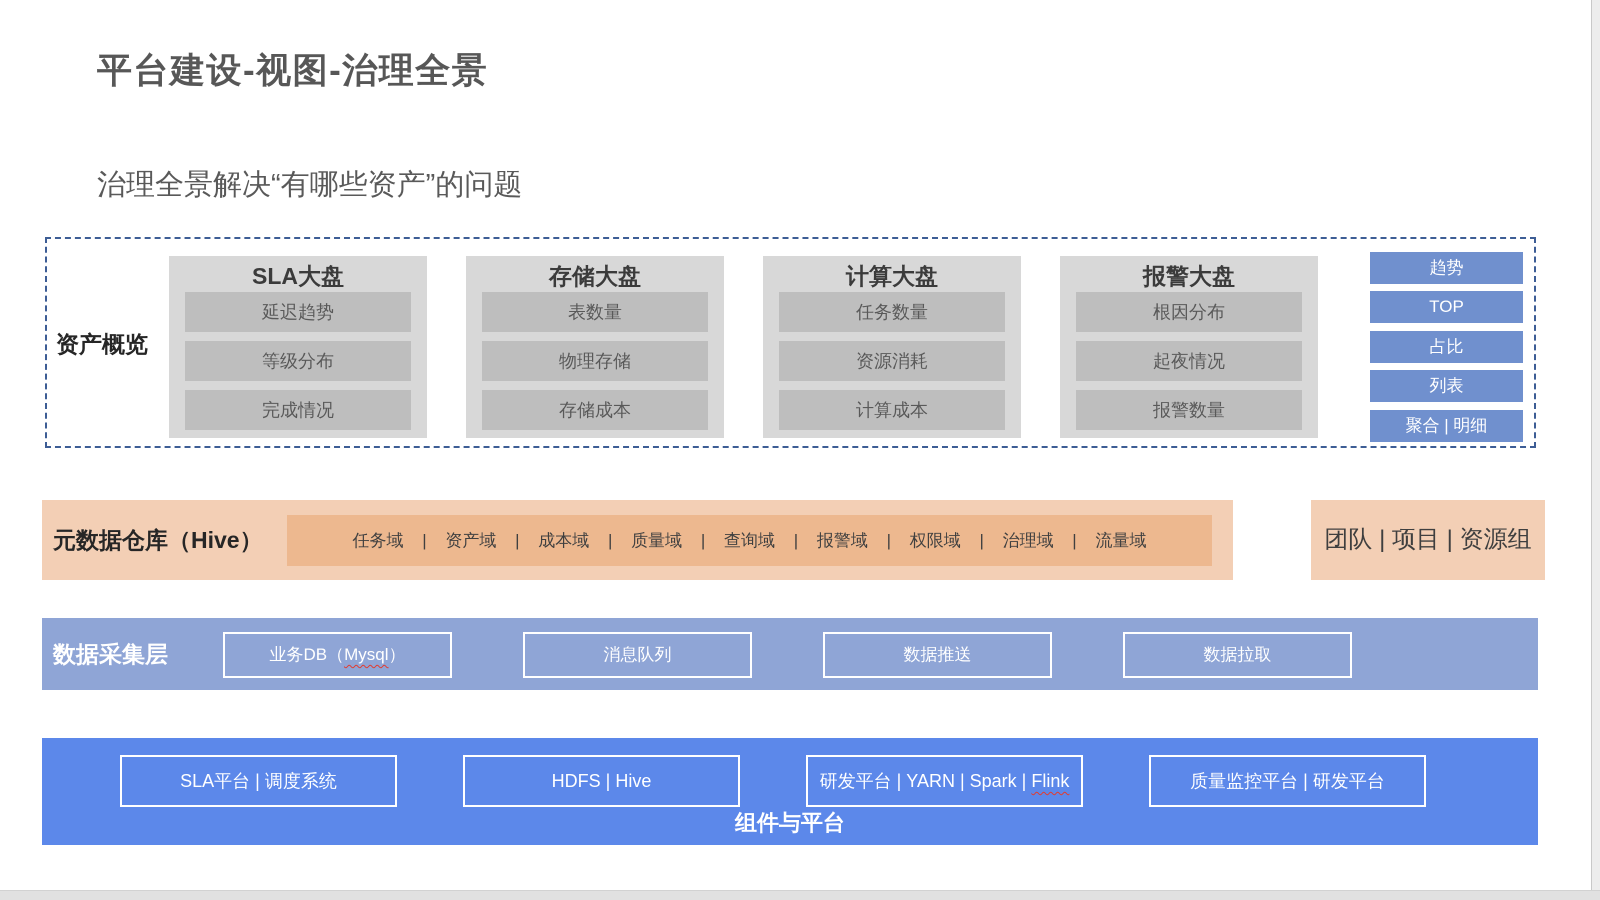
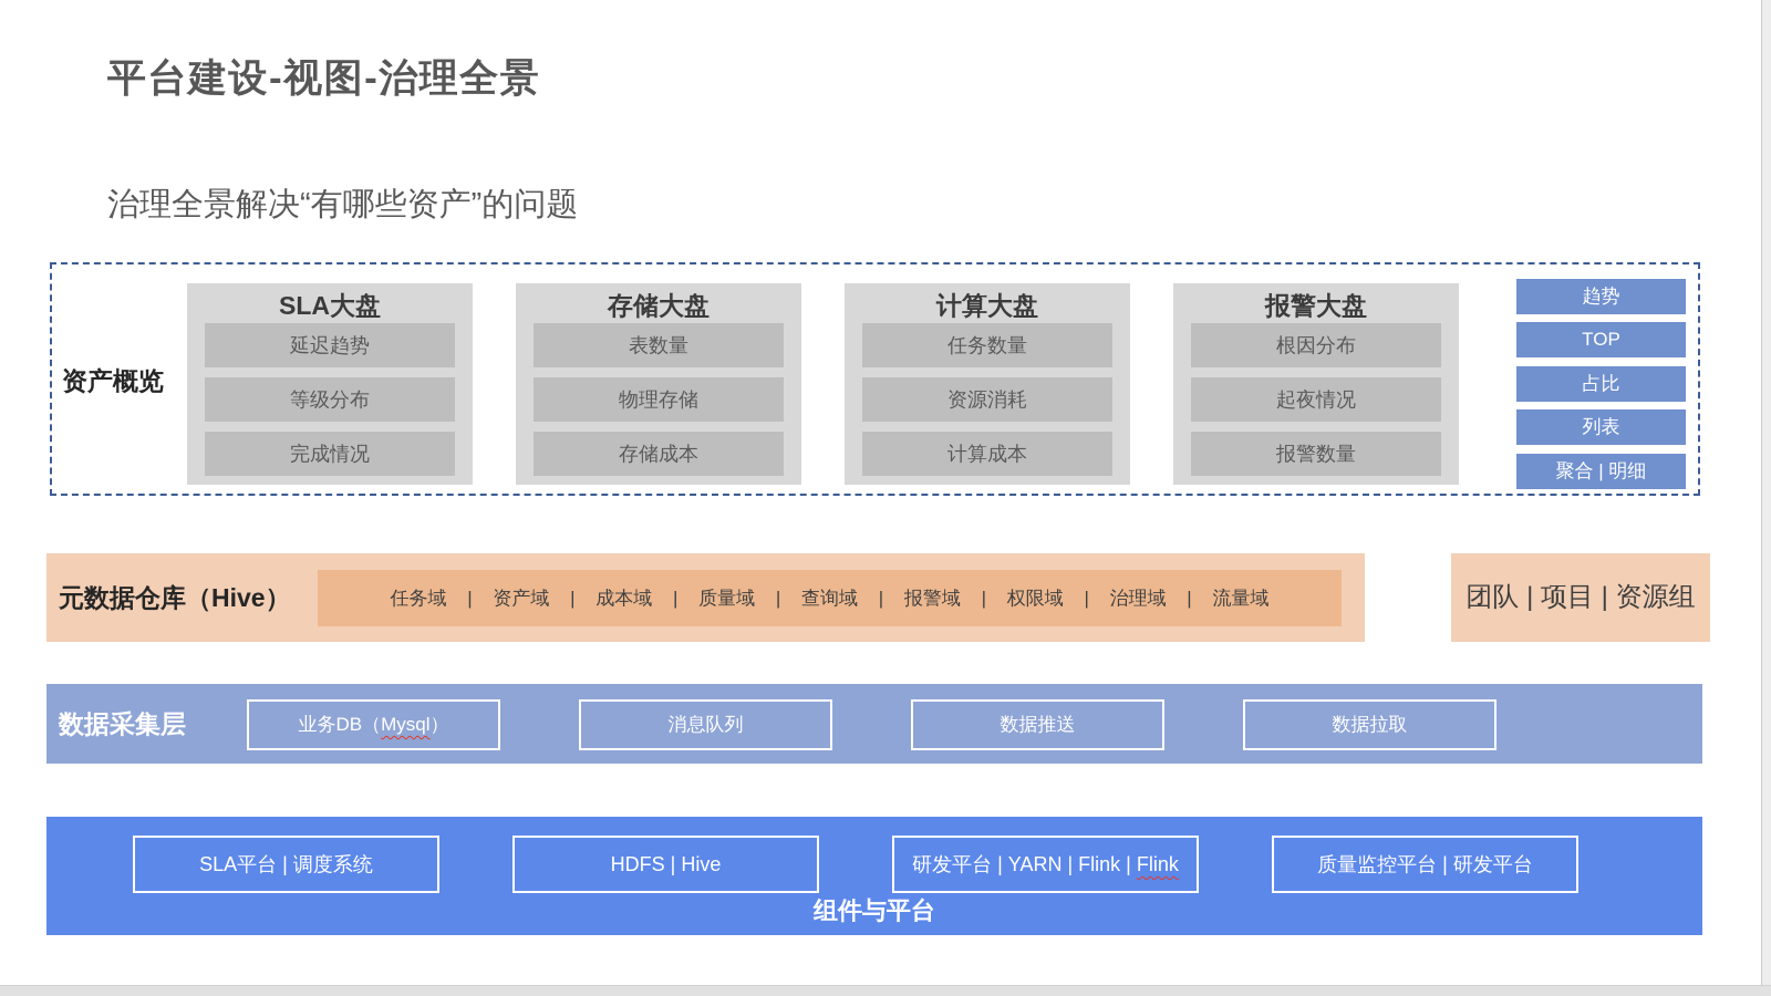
  平台建设-视图-治理全景
  治理全景解决“有哪些资产”的问题
  资产概览
  SLA大盘
  延迟趋势
  等级分布
  完成情况
  存储大盘
  表数量
  物理存储
  存储成本
  计算大盘
  任务数量
  资源消耗
  计算成本
  报警大盘
  根因分布
  起夜情况
  报警数量
  趋势
  TOP
  占比
  列表
  聚合 | 明细
  元数据仓库（Hive）
  任务域 | 资产域 | 成本域 | 质量域 | 查询域 | 报警域 | 权限域 | 治理域 | 流量域
  团队 | 项目 | 资源组
  数据采集层
  业务DB（Mysql）
  消息队列
  数据推送
  数据拉取
  SLA平台 | 调度系统
  HDFS | Hive
- 研发平台 | YARN | Spark | Flink
+ 研发平台 | YARN | Flink | Flink
  质量监控平台 | 研发平台
  组件与平台
